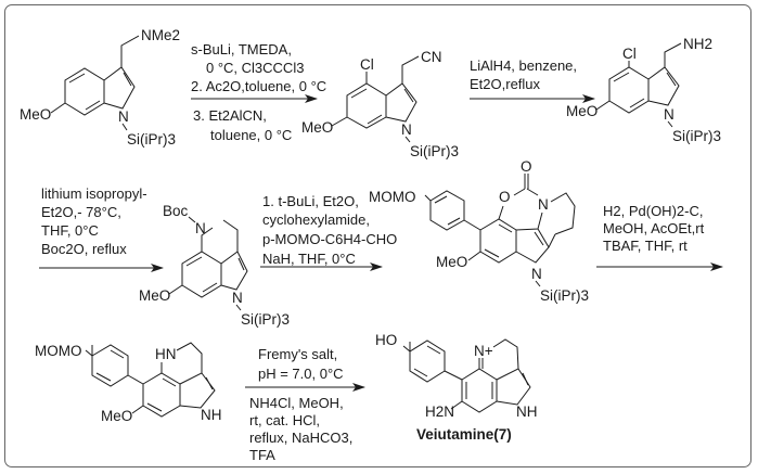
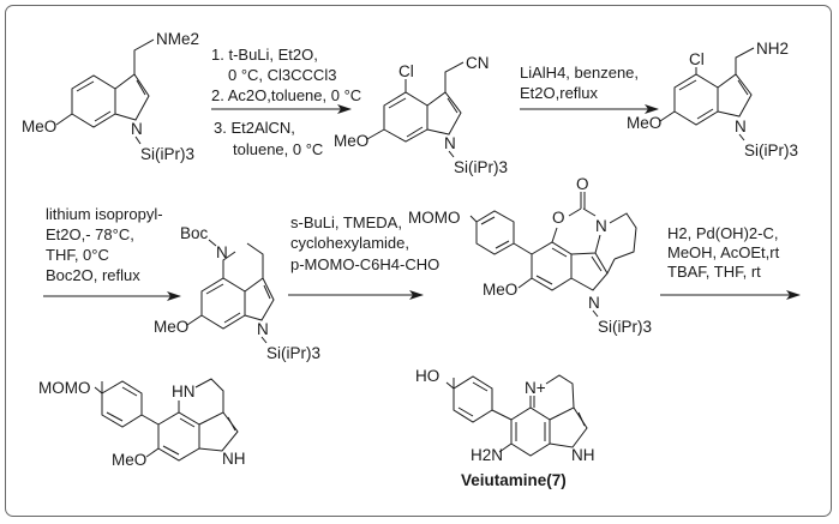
  NMe2
  MeO
  N
  Si(iPr)3
- s-BuLi, TMEDA,
+ 1. t-BuLi, Et2O,
  0 °C, Cl3CCCl3
  2. Ac2O,toluene, 0 °C
  3. Et2AlCN,
  toluene, 0 °C
  Cl
  CN
  MeO
  N
  Si(iPr)3
  LiAlH4, benzene,
  Et2O,reflux
  Cl
  NH2
  MeO
  N
  Si(iPr)3
  lithium isopropyl-
  Et2O,- 78°C,
  THF, 0°C
  Boc2O, reflux
  N
  Boc
  MeO
  N
  Si(iPr)3
- 1. t-BuLi, Et2O,
+ s-BuLi, TMEDA,
  cyclohexylamide,
  p-MOMO-C6H4-CHO
- NaH, THF, 0°C
  MOMO
  O
  O
  N
  MeO
  N
  Si(iPr)3
  H2, Pd(OH)2-C,
  MeOH, AcOEt,rt
  TBAF, THF, rt
  MOMO
  HN
  MeO
  NH
- Fremy's salt,
- pH = 7.0, 0°C
- NH4Cl, MeOH,
- rt, cat. HCl,
- reflux, NaHCO3,
- TFA
  HO
  N+
  H2N
  NH
  Veiutamine(7)
